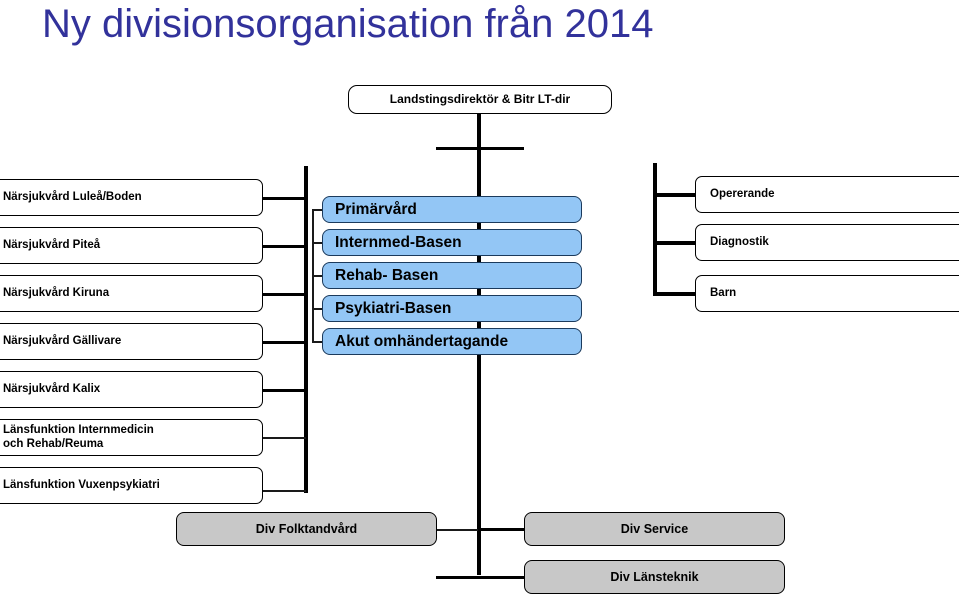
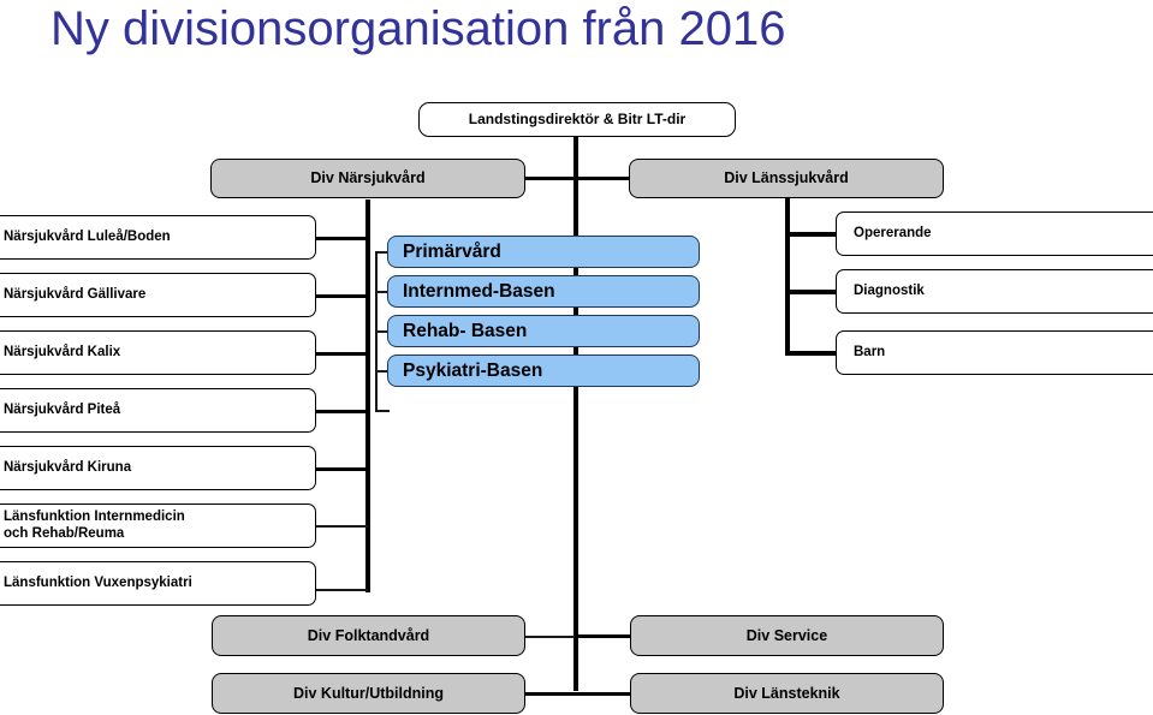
- Ny divisionsorganisation från 2014
+ Ny divisionsorganisation från 2016
  Landstingsdirektör & Bitr LT-dir
+ Div Närsjukvård
+ Div Länssjukvård
  Närsjukvård Luleå/Boden
- Närsjukvård Piteå
+ Närsjukvård Gällivare
- Närsjukvård Kiruna
+ Närsjukvård Kalix
- Närsjukvård Gällivare
+ Närsjukvård Piteå
- Närsjukvård Kalix
+ Närsjukvård Kiruna
  Länsfunktion Internmedicin
  och Rehab/Reuma
  Länsfunktion Vuxenpsykiatri
  Primärvård
  Internmed-Basen
  Rehab- Basen
  Psykiatri-Basen
- Akut omhändertagande
  Opererande
  Diagnostik
  Barn
  Div Folktandvård
  Div Service
+ Div Kultur/Utbildning
  Div Länsteknik
